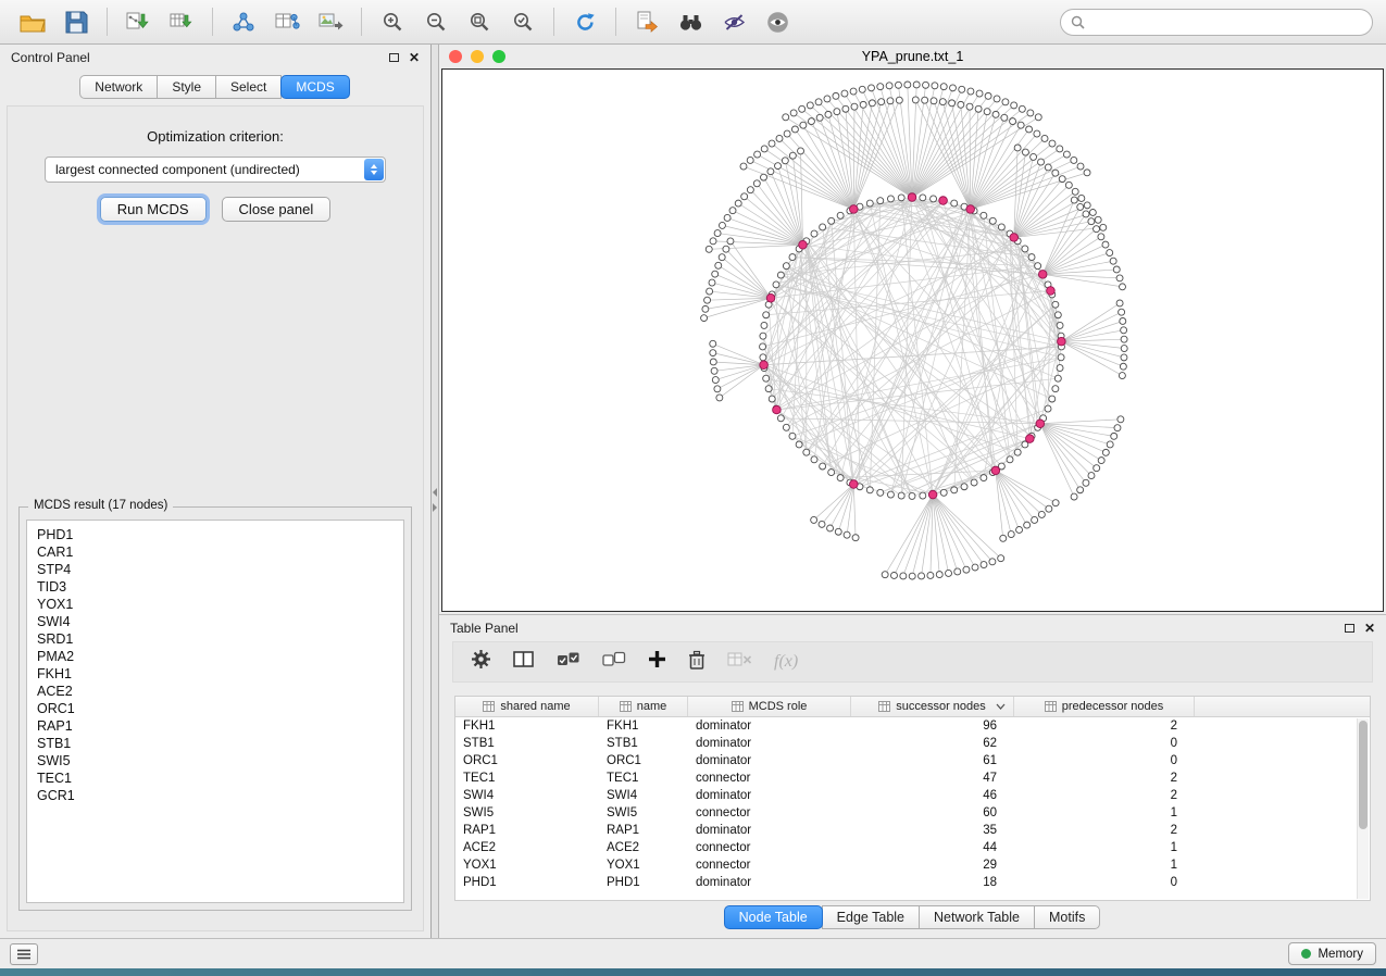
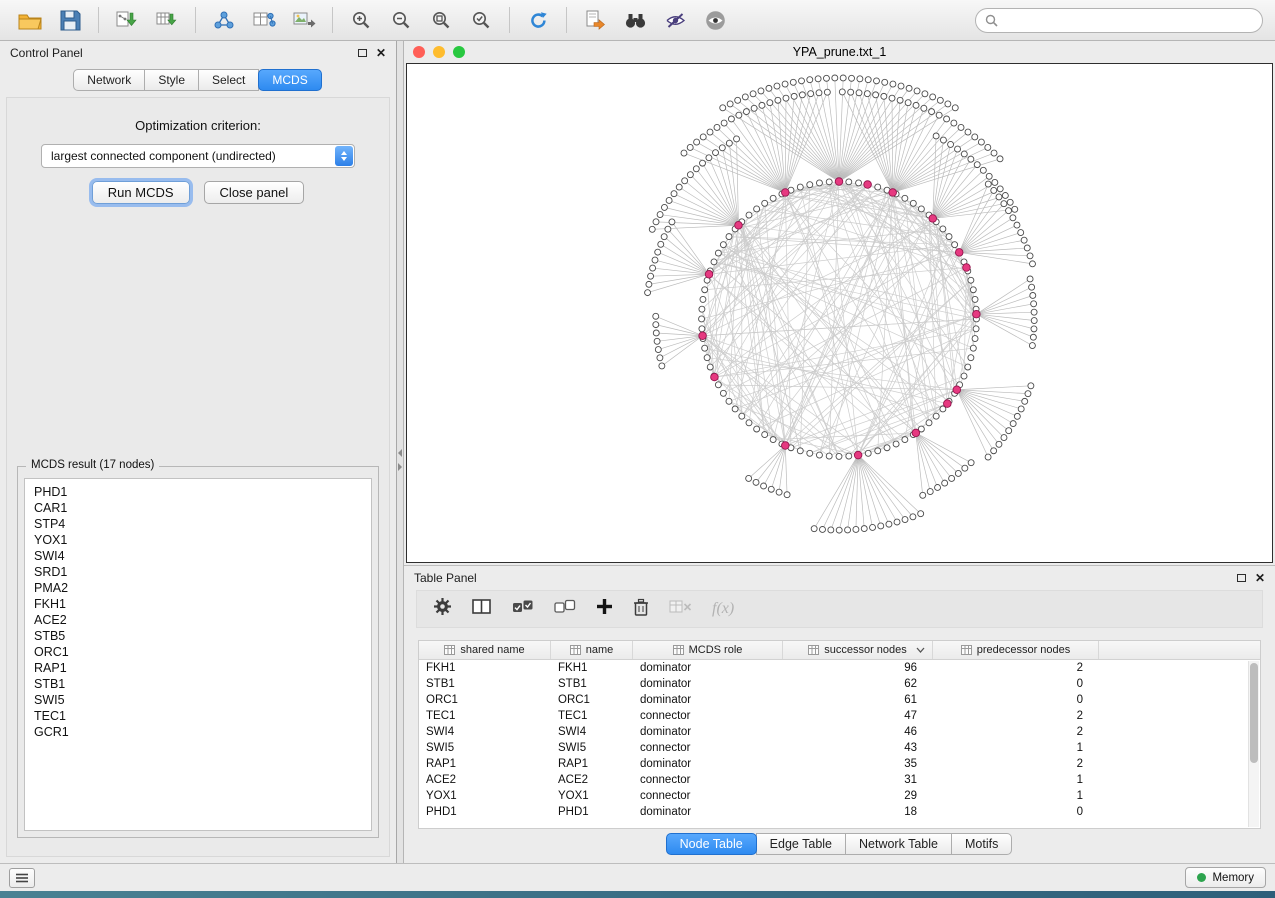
  Control Panel
  ✕
  Network
  Style
  Select
  MCDS
  Optimization criterion:
  largest connected component (undirected)
  Run MCDS
  Close panel
  MCDS result (17 nodes)
  PHD1
  CAR1
  STP4
- TID3
  YOX1
  SWI4
  SRD1
  PMA2
  FKH1
  ACE2
+ STB5
  ORC1
  RAP1
  STB1
  SWI5
  TEC1
  GCR1
  YPA_prune.txt_1
  Table Panel
  ✕
  f(x)
  shared name
  name
  MCDS role
  successor nodes
  predecessor nodes
  FKH1
  FKH1
  dominator
  96
  2
  STB1
  STB1
  dominator
  62
  0
  ORC1
  ORC1
  dominator
  61
  0
  TEC1
  TEC1
  connector
  47
  2
  SWI4
  SWI4
  dominator
  46
  2
  SWI5
  SWI5
  connector
- 60
+ 43
  1
  RAP1
  RAP1
  dominator
  35
  2
  ACE2
  ACE2
  connector
- 44
+ 31
  1
  YOX1
  YOX1
  connector
  29
  1
  PHD1
  PHD1
  dominator
  18
  0
  Node Table
  Edge Table
  Network Table
  Motifs
  Memory
